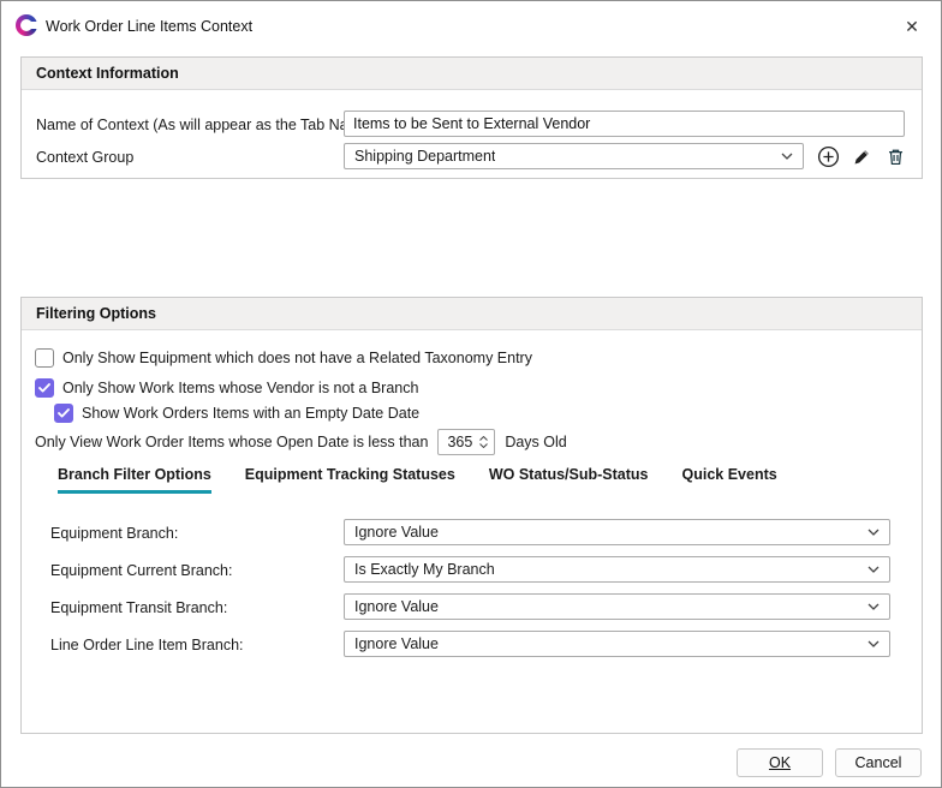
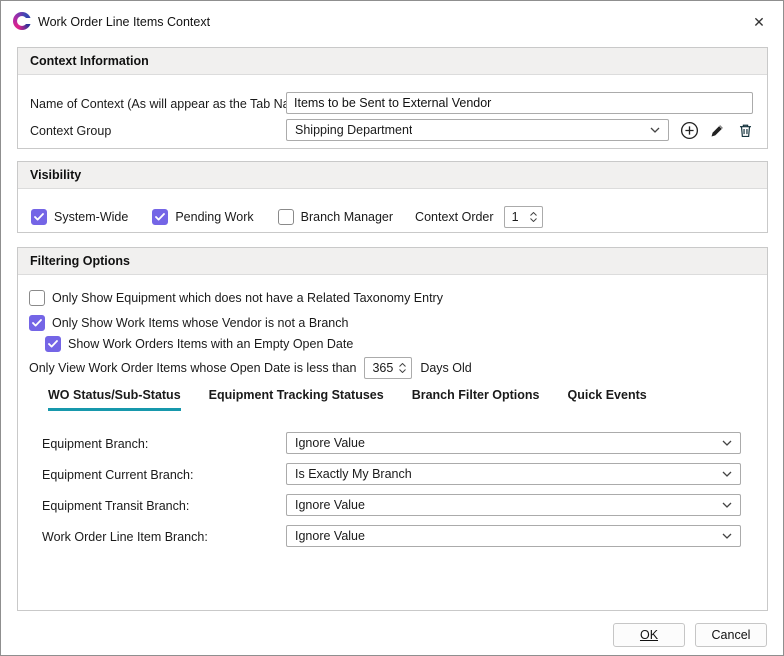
  Work Order Line Items Context
  ✕
  Context Information
  Name of Context (As will appear as the Tab N
  Items to be Sent to External Vendor
  Context Group
  Shipping Department
+ Visibility
+ System-Wide
+ Pending Work
+ Branch Manager
+ Context Order
+ 1
  Filtering Options
  Only Show Equipment which does not have a Related Taxonomy Entry
  Only Show Work Items whose Vendor is not a Branch
- Show Work Orders Items with an Empty Date Date
+ Show Work Orders Items with an Empty Open Date
  Only View Work Order Items whose Open Date is less than
  365
  Days Old
- Branch Filter Options
+ WO Status/Sub-Status
  Equipment Tracking Statuses
- WO Status/Sub-Status
+ Branch Filter Options
  Quick Events
  Equipment Branch:
  Ignore Value
  Equipment Current Branch:
  Is Exactly My Branch
  Equipment Transit Branch:
  Ignore Value
- Line Order Line Item Branch:
+ Work Order Line Item Branch:
  Ignore Value
  OK
  Cancel
